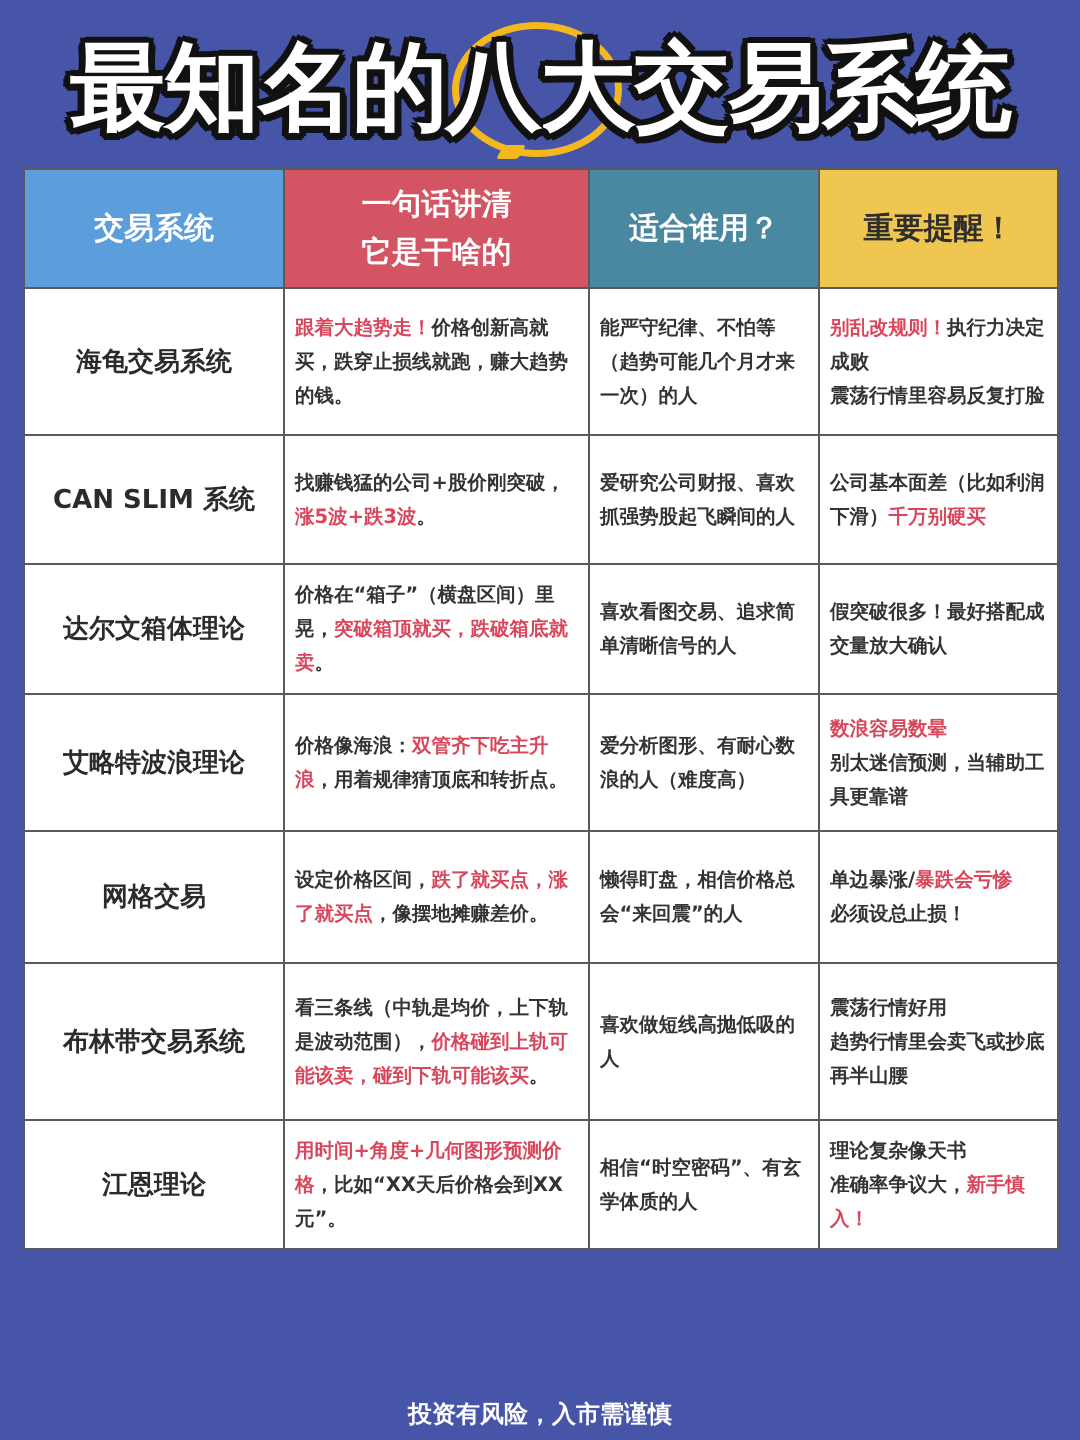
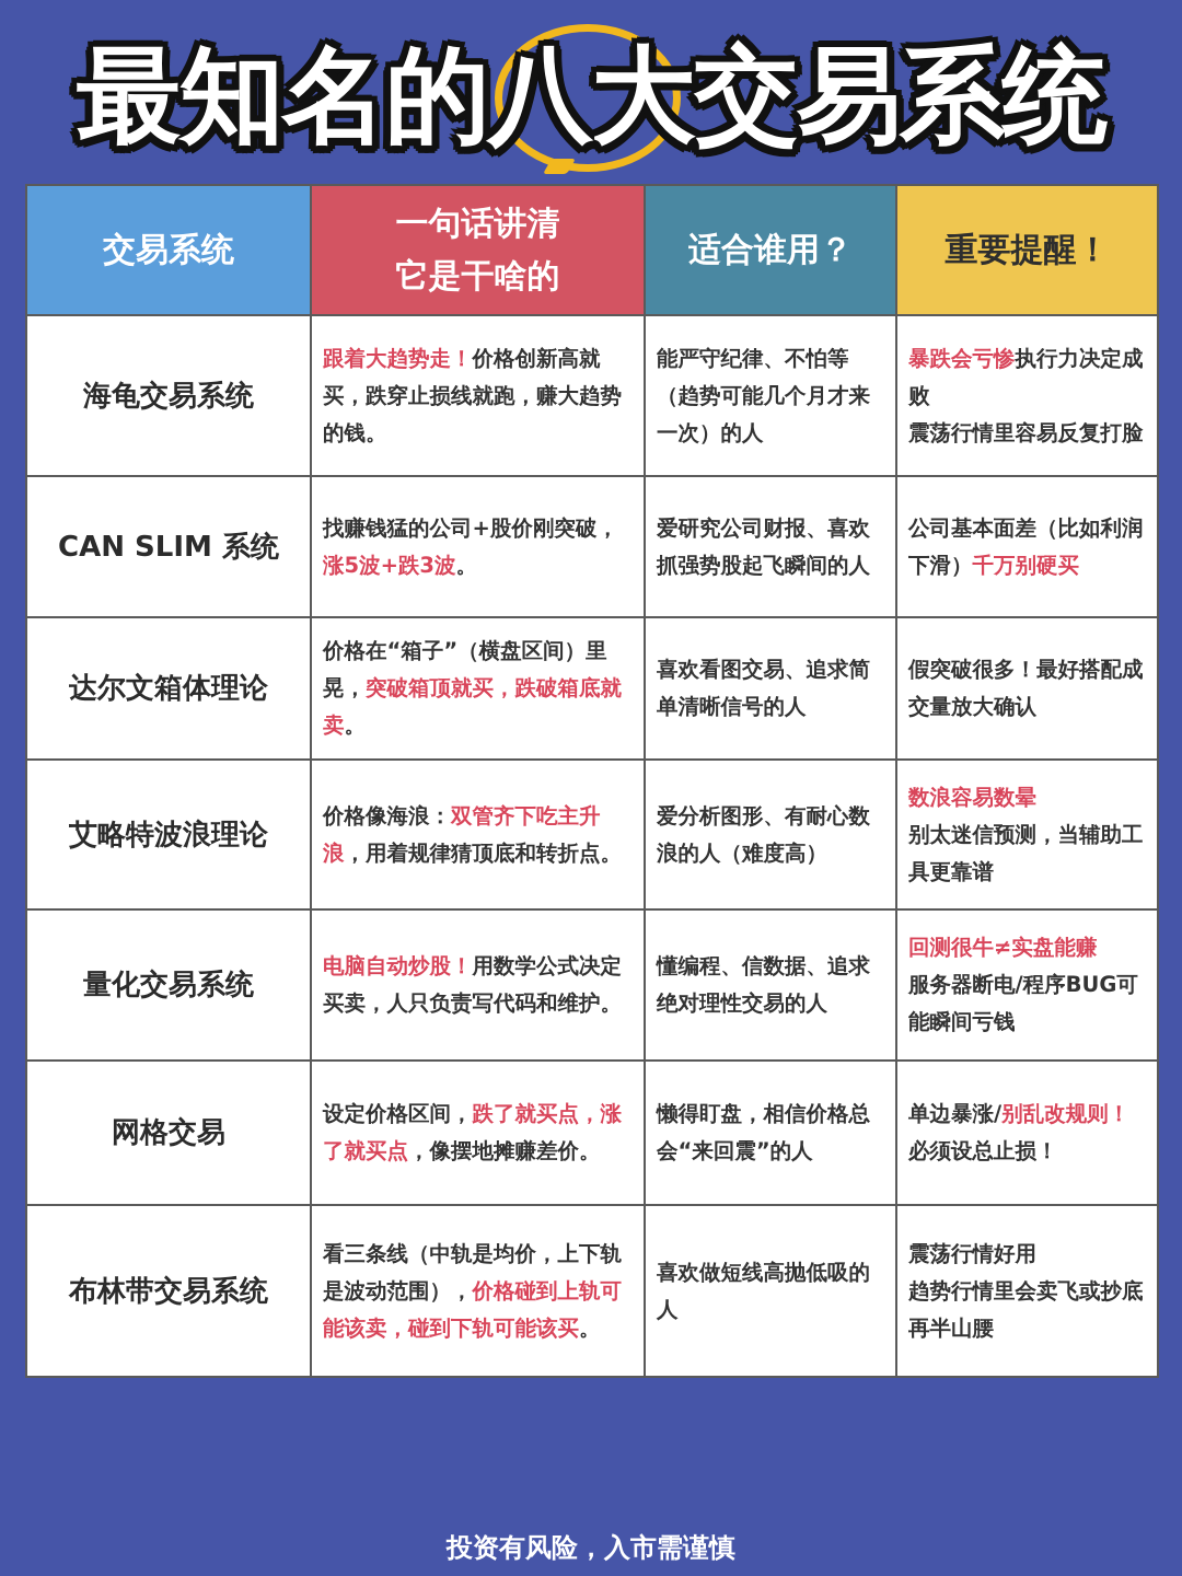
  最知名的八大交易系统
  交易系统	一句话讲清 它是干啥的	适合谁用？	重要提醒！
- 海龟交易系统	跟着大趋势走！价格创新高就买，跌穿止损线就跑，赚大趋势的钱。	能严守纪律、不怕等（趋势可能几个月才来一次）的人	别乱改规则！执行力决定成败震荡行情里容易反复打脸
+ 海龟交易系统	跟着大趋势走！价格创新高就买，跌穿止损线就跑，赚大趋势的钱。	能严守纪律、不怕等（趋势可能几个月才来一次）的人	暴跌会亏惨执行力决定成败震荡行情里容易反复打脸
  CAN SLIM 系统	找赚钱猛的公司+股价刚突破，涨5波+跌3波。	爱研究公司财报、喜欢抓强势股起飞瞬间的人	公司基本面差（比如利润下滑）千万别硬买
  达尔文箱体理论	价格在“箱子”（横盘区间）里晃，突破箱顶就买，跌破箱底就卖。	喜欢看图交易、追求简单清晰信号的人	假突破很多！最好搭配成交量放大确认
  艾略特波浪理论	价格像海浪：双管齐下吃主升浪，用着规律猜顶底和转折点。	爱分析图形、有耐心数浪的人（难度高）	数浪容易数晕别太迷信预测，当辅助工具更靠谱
+ 量化交易系统	电脑自动炒股！用数学公式决定买卖，人只负责写代码和维护。	懂编程、信数据、追求绝对理性交易的人	回测很牛≠实盘能赚服务器断电/程序BUG可能瞬间亏钱
- 网格交易	设定价格区间，跌了就买点，涨了就买点，像摆地摊赚差价。	懒得盯盘，相信价格总会“来回震”的人	单边暴涨/暴跌会亏惨必须设总止损！
+ 网格交易	设定价格区间，跌了就买点，涨了就买点，像摆地摊赚差价。	懒得盯盘，相信价格总会“来回震”的人	单边暴涨/别乱改规则！必须设总止损！
  布林带交易系统	看三条线（中轨是均价，上下轨是波动范围），价格碰到上轨可能该卖，碰到下轨可能该买。	喜欢做短线高抛低吸的人	震荡行情好用趋势行情里会卖飞或抄底再半山腰
- 江恩理论	用时间+角度+几何图形预测价格，比如“XX天后价格会到XX元”。	相信“时空密码”、有玄学体质的人	理论复杂像天书准确率争议大，新手慎入！
  投资有风险，入市需谨慎
